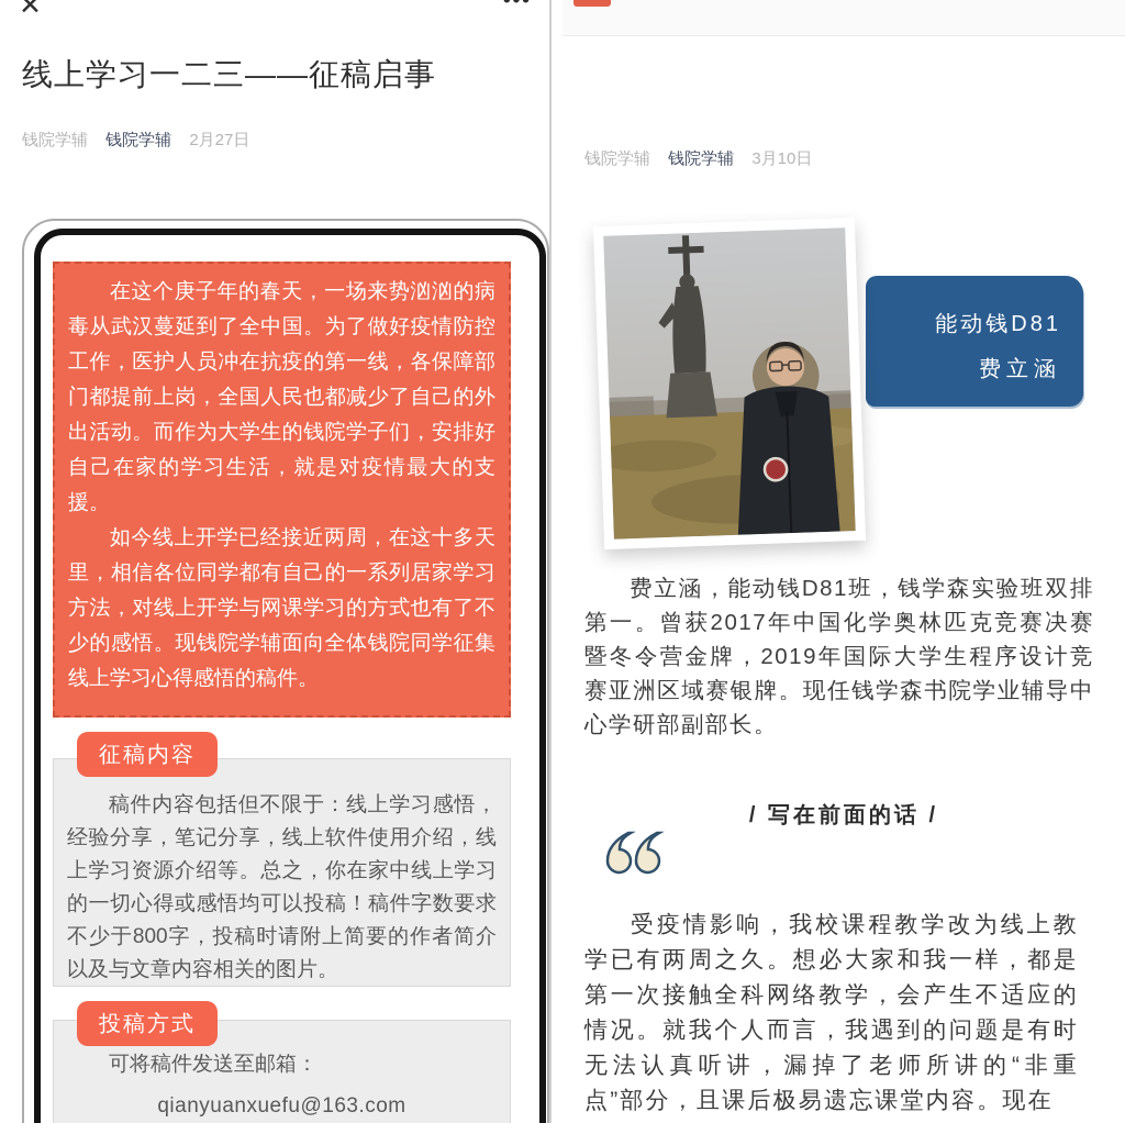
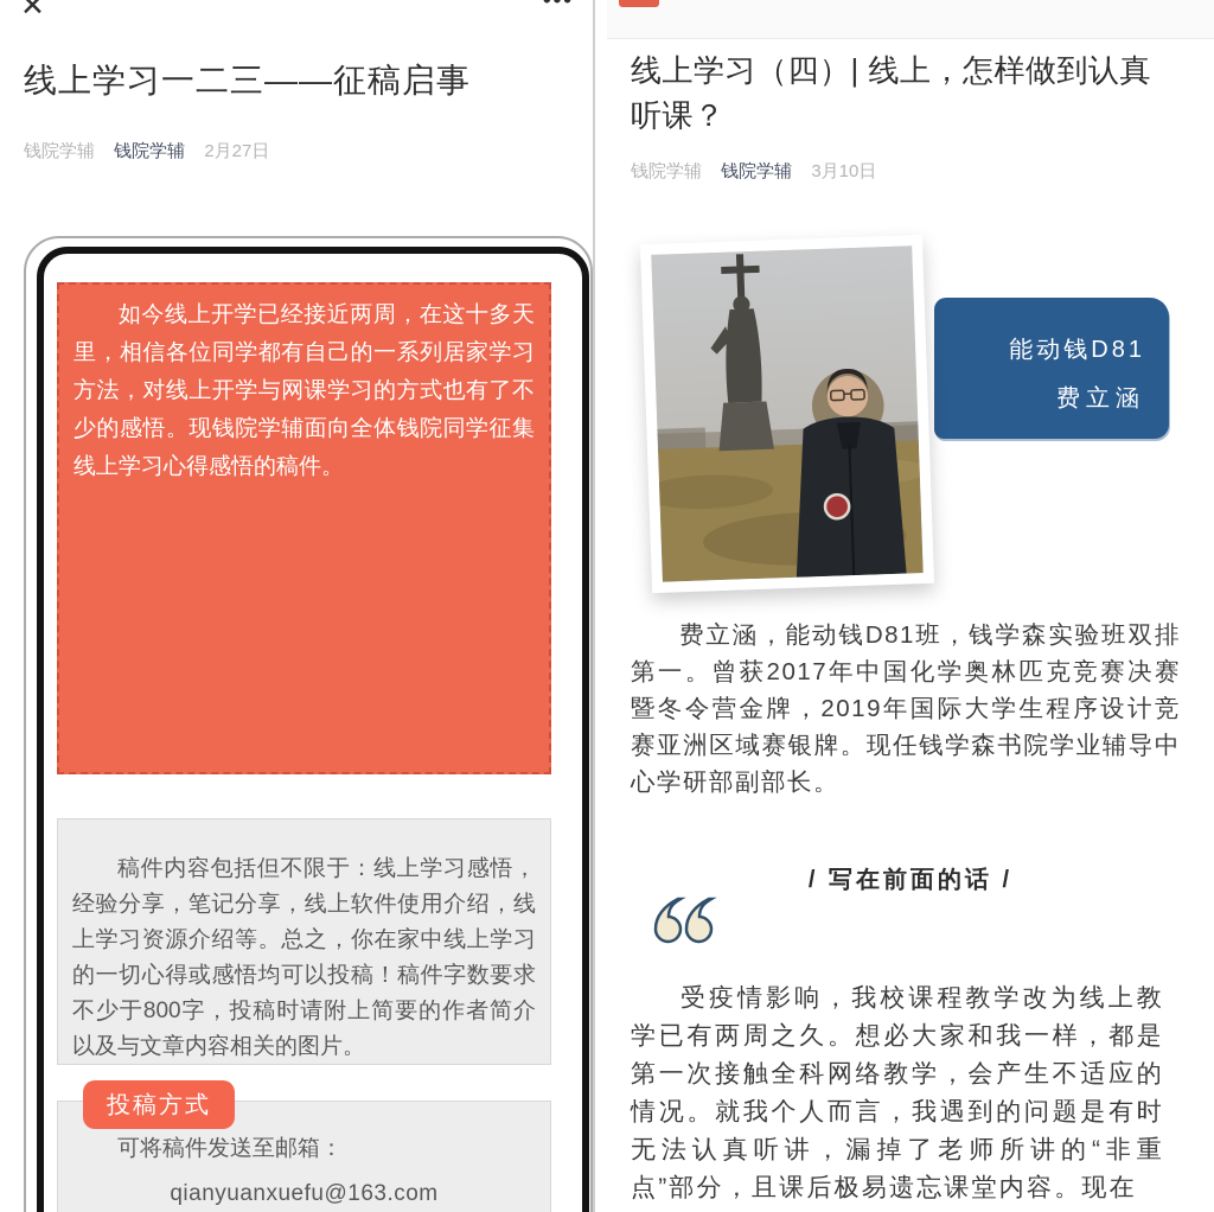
  ✕
  •••
  线上学习一二三——征稿启事
  钱院学辅 钱院学辅 2月27日
- 在这个庚子年的春天，一场来势汹汹的病毒从武汉蔓延到了全中国。为了做好疫情防控工作，医护人员冲在抗疫的第一线，各保障部门都提前上岗，全国人民也都减少了自己的外出活动。而作为大学生的钱院学子们，安排好自己在家的学习生活，就是对疫情最大的支援。
  如今线上开学已经接近两周，在这十多天里，相信各位同学都有自己的一系列居家学习方法，对线上开学与网课学习的方式也有了不少的感悟。现钱院学辅面向全体钱院同学征集线上学习心得感悟的稿件。
- 征稿内容
  稿件内容包括但不限于：线上学习感悟，经验分享，笔记分享，线上软件使用介绍，线上学习资源介绍等。总之，你在家中线上学习的一切心得或感悟均可以投稿！稿件字数要求不少于800字，投稿时请附上简要的作者简介以及与文章内容相关的图片。
  投稿方式
  可将稿件发送至邮箱：
  qianyuanxuefu@163.com
+ 线上学习（四）| 线上，怎样做到认真听课？
  钱院学辅 钱院学辅 3月10日
  能动钱D81
  费立涵
  费立涵，能动钱D81班，钱学森实验班双排第一。曾获2017年中国化学奥林匹克竞赛决赛暨冬令营金牌，2019年国际大学生程序设计竞赛亚洲区域赛银牌。现任钱学森书院学业辅导中心学研部副部长。
  / 写在前面的话 /
  受疫情影响，我校课程教学改为线上教学已有两周之久。想必大家和我一样，都是第一次接触全科网络教学，会产生不适应的情况。就我个人而言，我遇到的问题是有时无法认真听讲，漏掉了老师所讲的“非重点”部分，且课后极易遗忘课堂内容。现在
